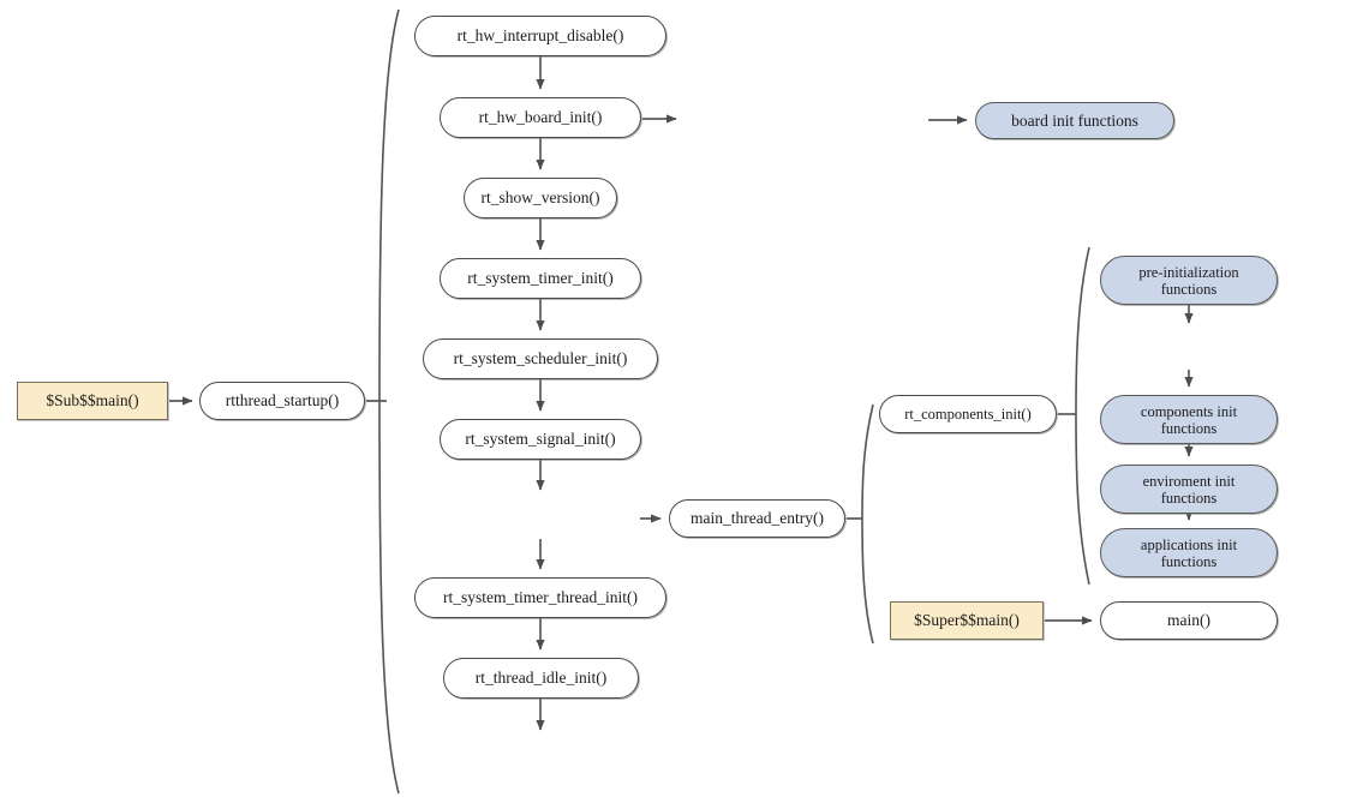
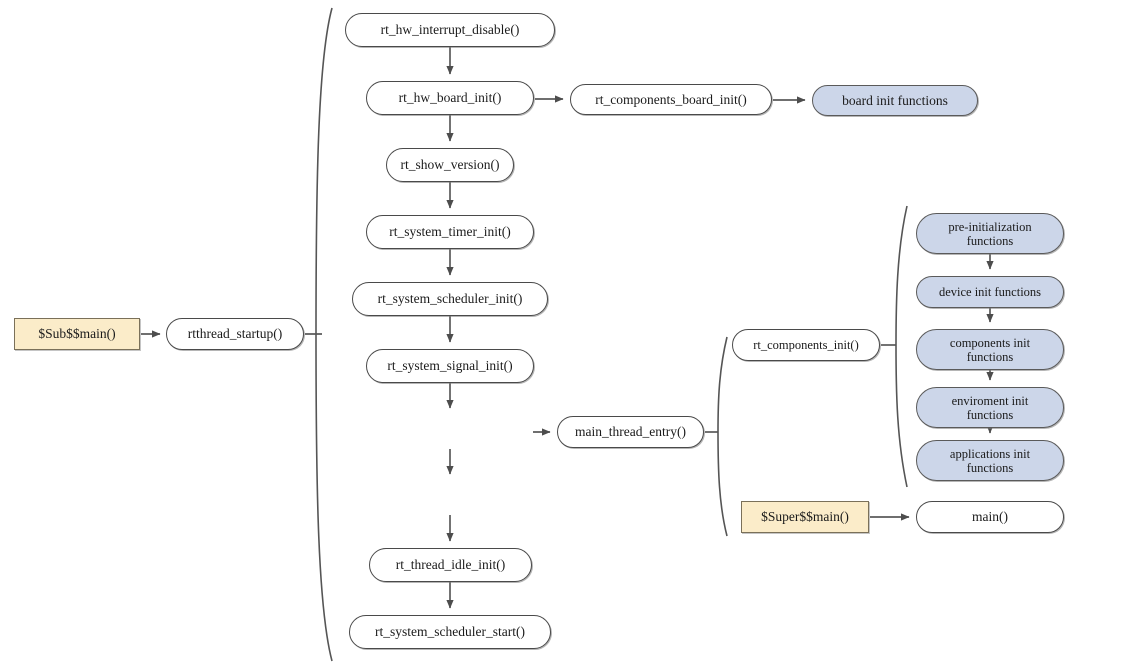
  $Sub$$main()
  rtthread_startup()
  rt_hw_interrupt_disable()
  rt_hw_board_init()
  rt_show_version()
  rt_system_timer_init()
  rt_system_scheduler_init()
  rt_system_signal_init()
- rt_system_timer_thread_init()
  rt_thread_idle_init()
+ rt_system_scheduler_start()
+ rt_components_board_init()
  board init functions
  main_thread_entry()
  rt_components_init()
  pre-initialization
  functions
+ device init functions
  components init
  functions
  enviroment init
  functions
  applications init
  functions
  $Super$$main()
  main()
